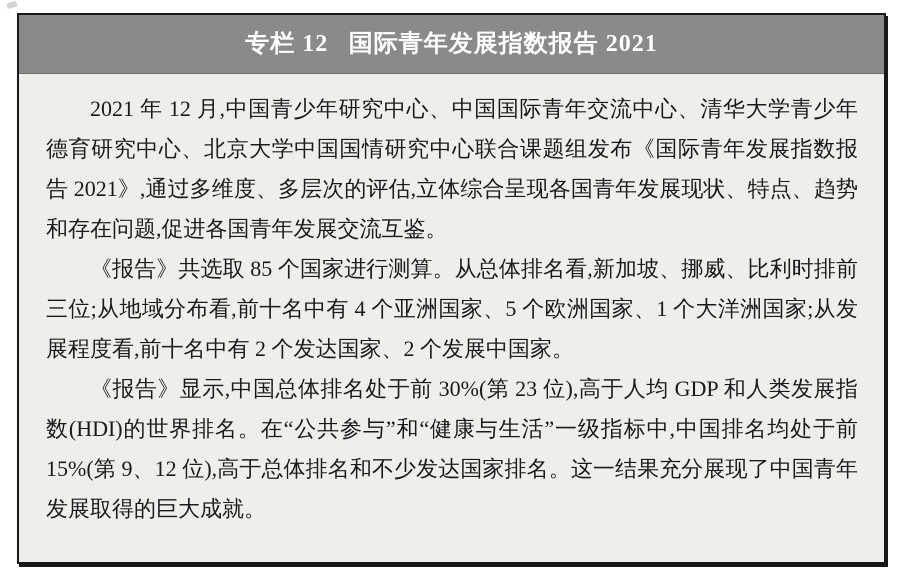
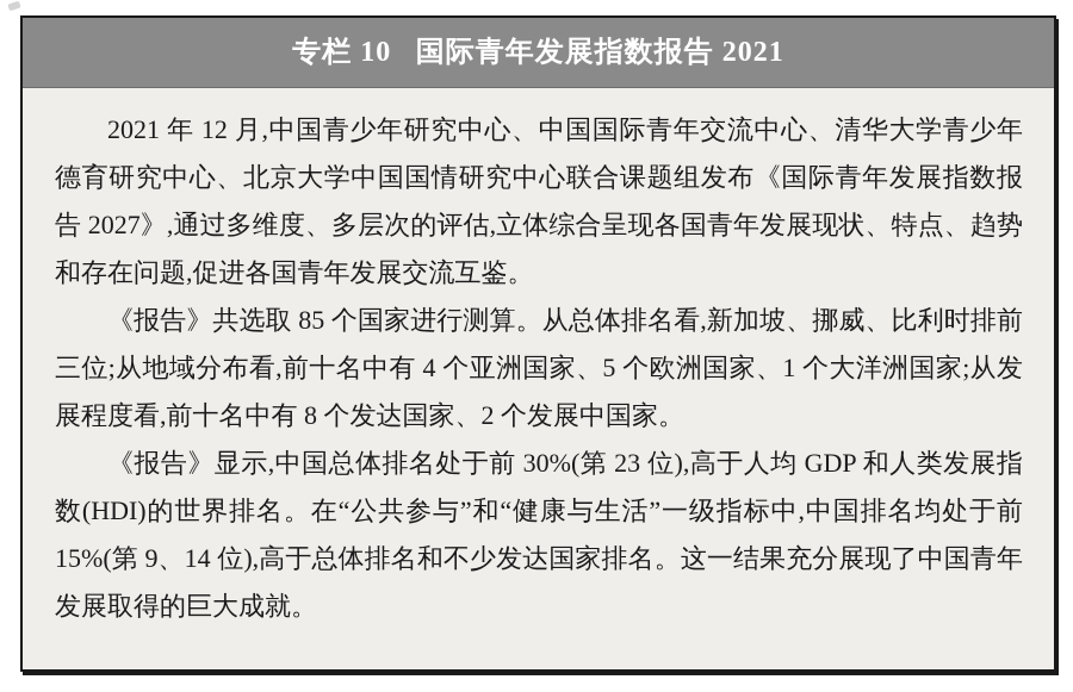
- 专栏 12
+ 专栏 10
  国际青年发展指数报告 2021
- 2021 年 12 月,中国青少年研究中心、中国国际青年交流中心、清华大学青少年德育研究中心、北京大学中国国情研究中心联合课题组发布《国际青年发展指数报告 2021》,通过多维度、多层次的评估,立体综合呈现各国青年发展现状、特点、趋势和存在问题,促进各国青年发展交流互鉴。
+ 2021 年 12 月,中国青少年研究中心、中国国际青年交流中心、清华大学青少年德育研究中心、北京大学中国国情研究中心联合课题组发布《国际青年发展指数报告 2027》,通过多维度、多层次的评估,立体综合呈现各国青年发展现状、特点、趋势和存在问题,促进各国青年发展交流互鉴。
- 《报告》共选取 85 个国家进行测算。从总体排名看,新加坡、挪威、比利时排前三位;从地域分布看,前十名中有 4 个亚洲国家、5 个欧洲国家、1 个大洋洲国家;从发展程度看,前十名中有 2 个发达国家、2 个发展中国家。
+ 《报告》共选取 85 个国家进行测算。从总体排名看,新加坡、挪威、比利时排前三位;从地域分布看,前十名中有 4 个亚洲国家、5 个欧洲国家、1 个大洋洲国家;从发展程度看,前十名中有 8 个发达国家、2 个发展中国家。
- 《报告》显示,中国总体排名处于前 30%(第 23 位),高于人均 GDP 和人类发展指数(HDI)的世界排名。在“公共参与”和“健康与生活”一级指标中,中国排名均处于前 15%(第 9、12 位),高于总体排名和不少发达国家排名。这一结果充分展现了中国青年发展取得的巨大成就。
+ 《报告》显示,中国总体排名处于前 30%(第 23 位),高于人均 GDP 和人类发展指数(HDI)的世界排名。在“公共参与”和“健康与生活”一级指标中,中国排名均处于前 15%(第 9、14 位),高于总体排名和不少发达国家排名。这一结果充分展现了中国青年发展取得的巨大成就。
